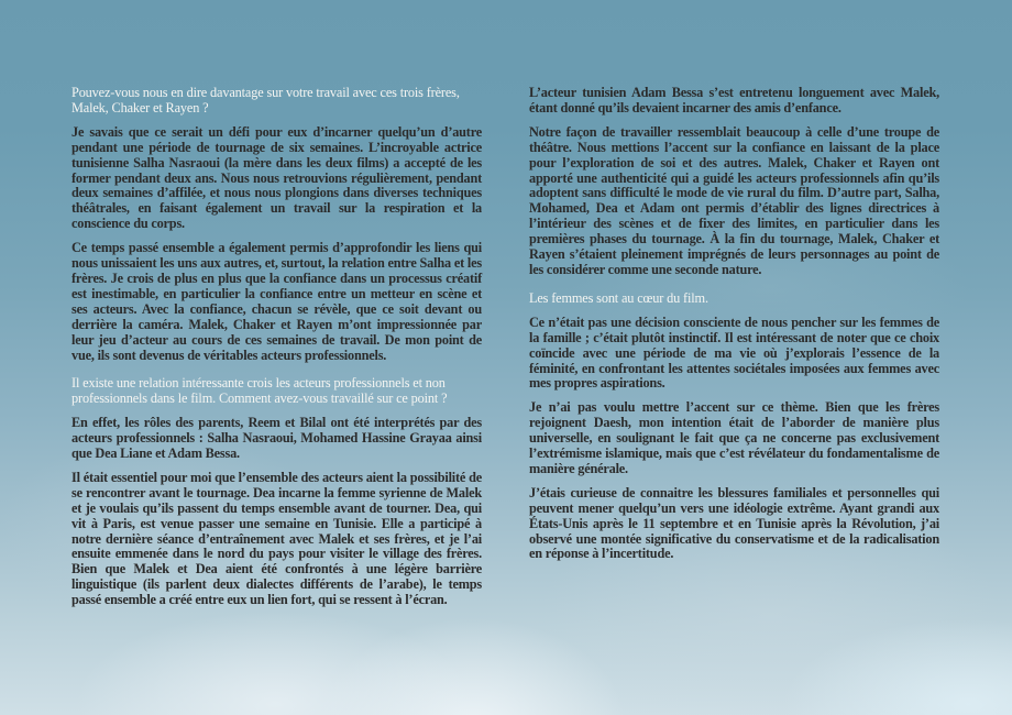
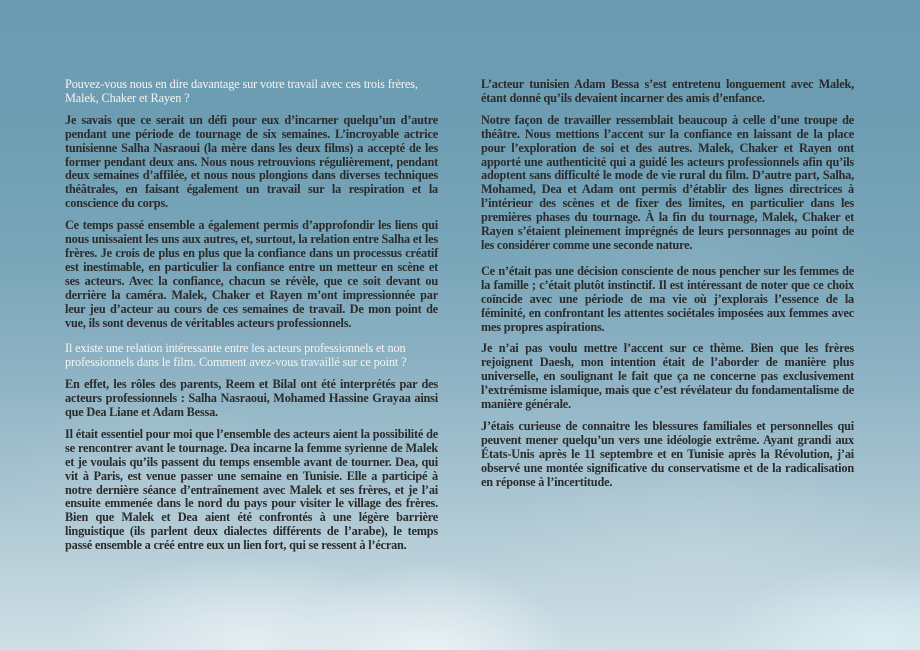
  Pouvez-vous nous en dire davantage sur votre travail avec ces trois frères, Malek, Chaker et Rayen ?
  Je savais que ce serait un défi pour eux d’incarner quelqu’un d’autre pendant une période de tournage de six semaines. L’incroyable actrice tunisienne Salha Nasraoui (la mère dans les deux films) a accepté de les former pendant deux ans. Nous nous retrouvions régulièrement, pendant deux semaines d’affilée, et nous nous plongions dans diverses techniques théâtrales, en faisant également un travail sur la respiration et la conscience du corps.
  Ce temps passé ensemble a également permis d’approfondir les liens qui nous unissaient les uns aux autres, et, surtout, la relation entre Salha et les frères. Je crois de plus en plus que la confiance dans un processus créatif est inestimable, en particulier la confiance entre un metteur en scène et ses acteurs. Avec la confiance, chacun se révèle, que ce soit devant ou derrière la caméra. Malek, Chaker et Rayen m’ont impressionnée par leur jeu d’acteur au cours de ces semaines de travail. De mon point de vue, ils sont devenus de véritables acteurs professionnels.
- Il existe une relation intéressante crois les acteurs professionnels et non professionnels dans le film. Comment avez-vous travaillé sur ce point ?
+ Il existe une relation intéressante entre les acteurs professionnels et non professionnels dans le film. Comment avez-vous travaillé sur ce point ?
  En effet, les rôles des parents, Reem et Bilal ont été interprétés par des acteurs professionnels : Salha Nasraoui, Mohamed Hassine Grayaa ainsi que Dea Liane et Adam Bessa.
  Il était essentiel pour moi que l’ensemble des acteurs aient la possibilité de se rencontrer avant le tournage. Dea incarne la femme syrienne de Malek et je voulais qu’ils passent du temps ensemble avant de tourner. Dea, qui vit à Paris, est venue passer une semaine en Tunisie. Elle a participé à notre dernière séance d’entraînement avec Malek et ses frères, et je l’ai ensuite emmenée dans le nord du pays pour visiter le village des frères. Bien que Malek et Dea aient été confrontés à une légère barrière linguistique (ils parlent deux dialectes différents de l’arabe), le temps passé ensemble a créé entre eux un lien fort, qui se ressent à l’écran.
  L’acteur tunisien Adam Bessa s’est entretenu longuement avec Malek, étant donné qu’ils devaient incarner des amis d’enfance.
  Notre façon de travailler ressemblait beaucoup à celle d’une troupe de théâtre. Nous mettions l’accent sur la confiance en laissant de la place pour l’exploration de soi et des autres. Malek, Chaker et Rayen ont apporté une authenticité qui a guidé les acteurs professionnels afin qu’ils adoptent sans difficulté le mode de vie rural du film. D’autre part, Salha, Mohamed, Dea et Adam ont permis d’établir des lignes directrices à l’intérieur des scènes et de fixer des limites, en particulier dans les premières phases du tournage. À la fin du tournage, Malek, Chaker et Rayen s’étaient pleinement imprégnés de leurs personnages au point de les considérer comme une seconde nature.
- Les femmes sont au cœur du film.
  Ce n’était pas une décision consciente de nous pencher sur les femmes de la famille ; c’était plutôt instinctif. Il est intéressant de noter que ce choix coïncide avec une période de ma vie où j’explorais l’essence de la féminité, en confrontant les attentes sociétales imposées aux femmes avec mes propres aspirations.
  Je n’ai pas voulu mettre l’accent sur ce thème. Bien que les frères rejoignent Daesh, mon intention était de l’aborder de manière plus universelle, en soulignant le fait que ça ne concerne pas exclusivement l’extrémisme islamique, mais que c’est révélateur du fondamentalisme de manière générale.
  J’étais curieuse de connaitre les blessures familiales et personnelles qui peuvent mener quelqu’un vers une idéologie extrême. Ayant grandi aux États-Unis après le 11 septembre et en Tunisie après la Révolution, j’ai observé une montée significative du conservatisme et de la radicalisation en réponse à l’incertitude.
